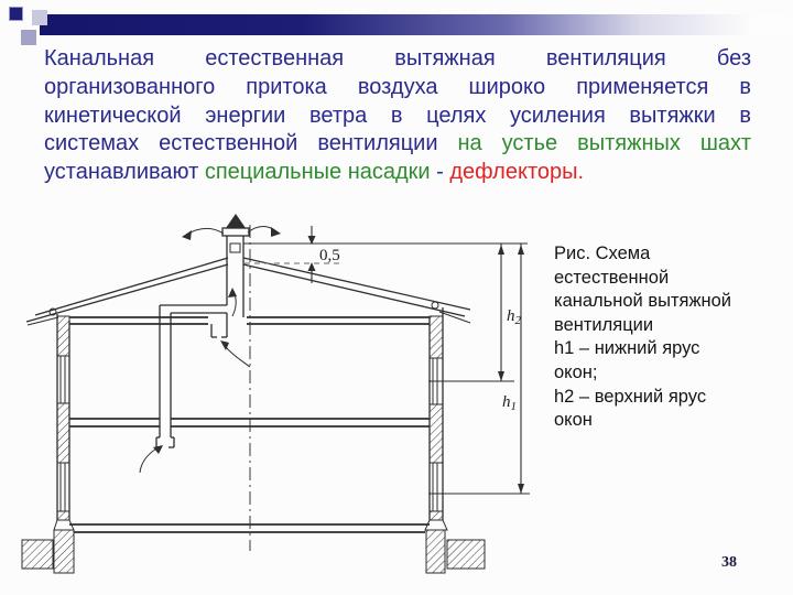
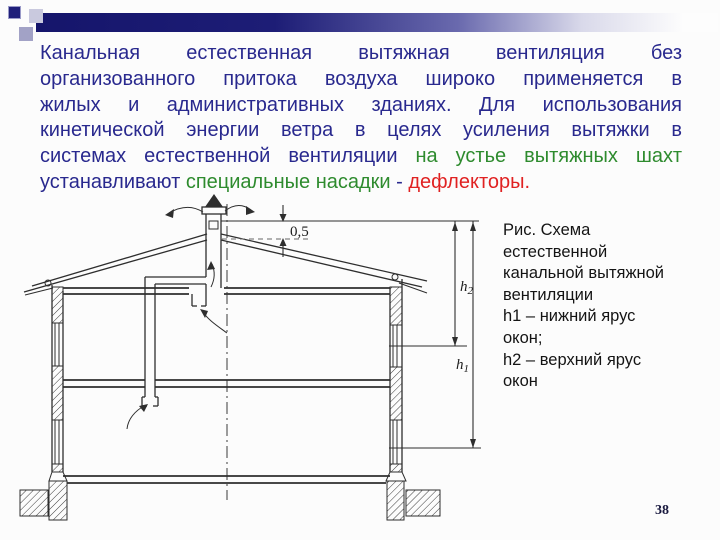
  Канальная естественная вытяжная вентиляция без
  организованного притока воздуха широко применяется в
+ жилых и административных зданиях. Для использования
  кинетической энергии ветра в целях усиления вытяжки в
  системах естественной вентиляции на устье вытяжных шахт
  устанавливают специальные насадки - дефлекторы.
  Рис. Схема
  естественной
  канальной вытяжной
  вентиляции
  h1 – нижний ярус
  окон;
  h2 – верхний ярус
  окон
  38
  0,5
  h2
  h1
